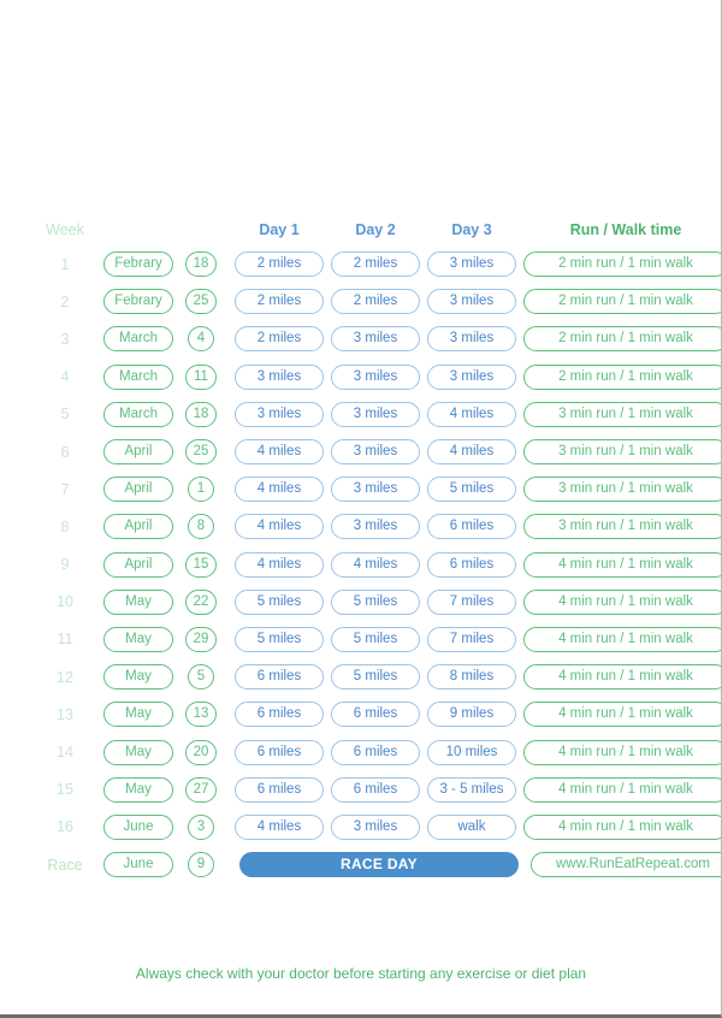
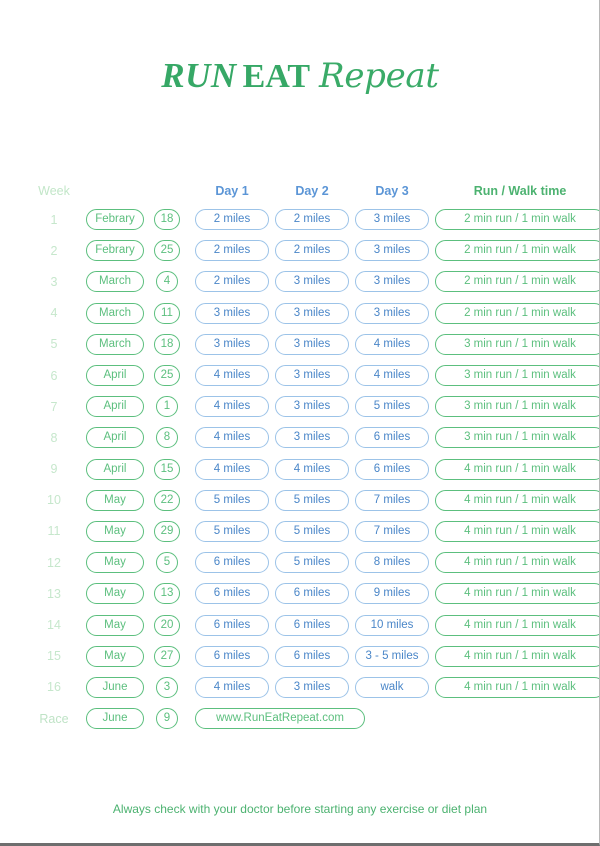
+ RUN EAT Repeat
  Week
  Day 1
  Day 2
  Day 3
  Run / Walk time
  1
  Febrary
  18
  2 miles
  2 miles
  3 miles
  2 min run / 1 min walk
  2
  Febrary
  25
  2 miles
  2 miles
  3 miles
  2 min run / 1 min walk
  3
  March
  4
  2 miles
  3 miles
  3 miles
  2 min run / 1 min walk
  4
  March
  11
  3 miles
  3 miles
  3 miles
  2 min run / 1 min walk
  5
  March
  18
  3 miles
  3 miles
  4 miles
  3 min run / 1 min walk
  6
  April
  25
  4 miles
  3 miles
  4 miles
  3 min run / 1 min walk
  7
  April
  1
  4 miles
  3 miles
  5 miles
  3 min run / 1 min walk
  8
  April
  8
  4 miles
  3 miles
  6 miles
  3 min run / 1 min walk
  9
  April
  15
  4 miles
  4 miles
  6 miles
  4 min run / 1 min walk
  10
  May
  22
  5 miles
  5 miles
  7 miles
  4 min run / 1 min walk
  11
  May
  29
  5 miles
  5 miles
  7 miles
  4 min run / 1 min walk
  12
  May
  5
  6 miles
  5 miles
  8 miles
  4 min run / 1 min walk
  13
  May
  13
  6 miles
  6 miles
  9 miles
  4 min run / 1 min walk
  14
  May
  20
  6 miles
  6 miles
  10 miles
  4 min run / 1 min walk
  15
  May
  27
  6 miles
  6 miles
  3 - 5 miles
  4 min run / 1 min walk
  16
  June
  3
  4 miles
  3 miles
  walk
  4 min run / 1 min walk
  Race
  June
  9
- RACE DAY
  www.RunEatRepeat.com
  Always check with your doctor before starting any exercise or diet plan
